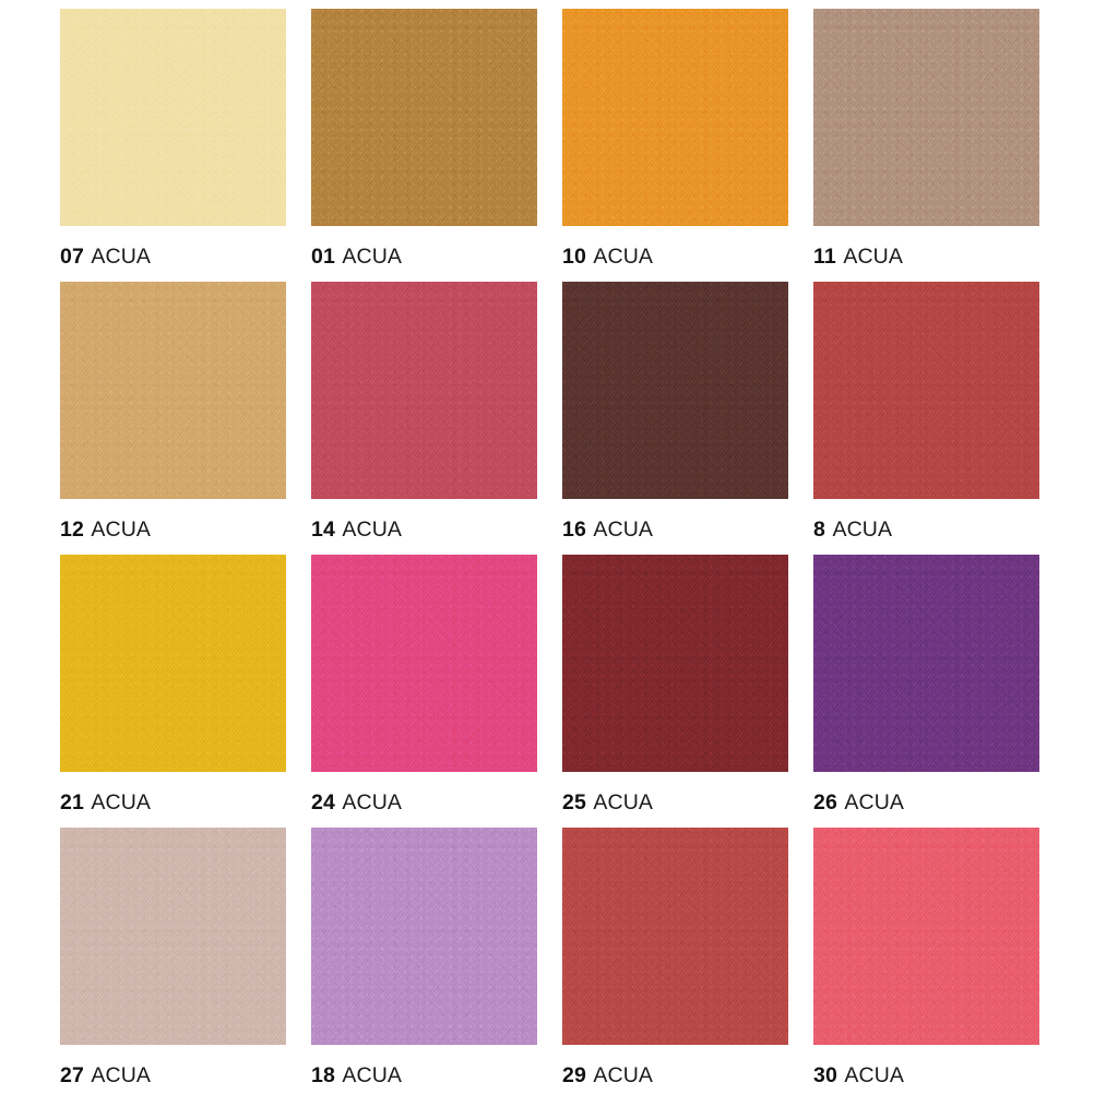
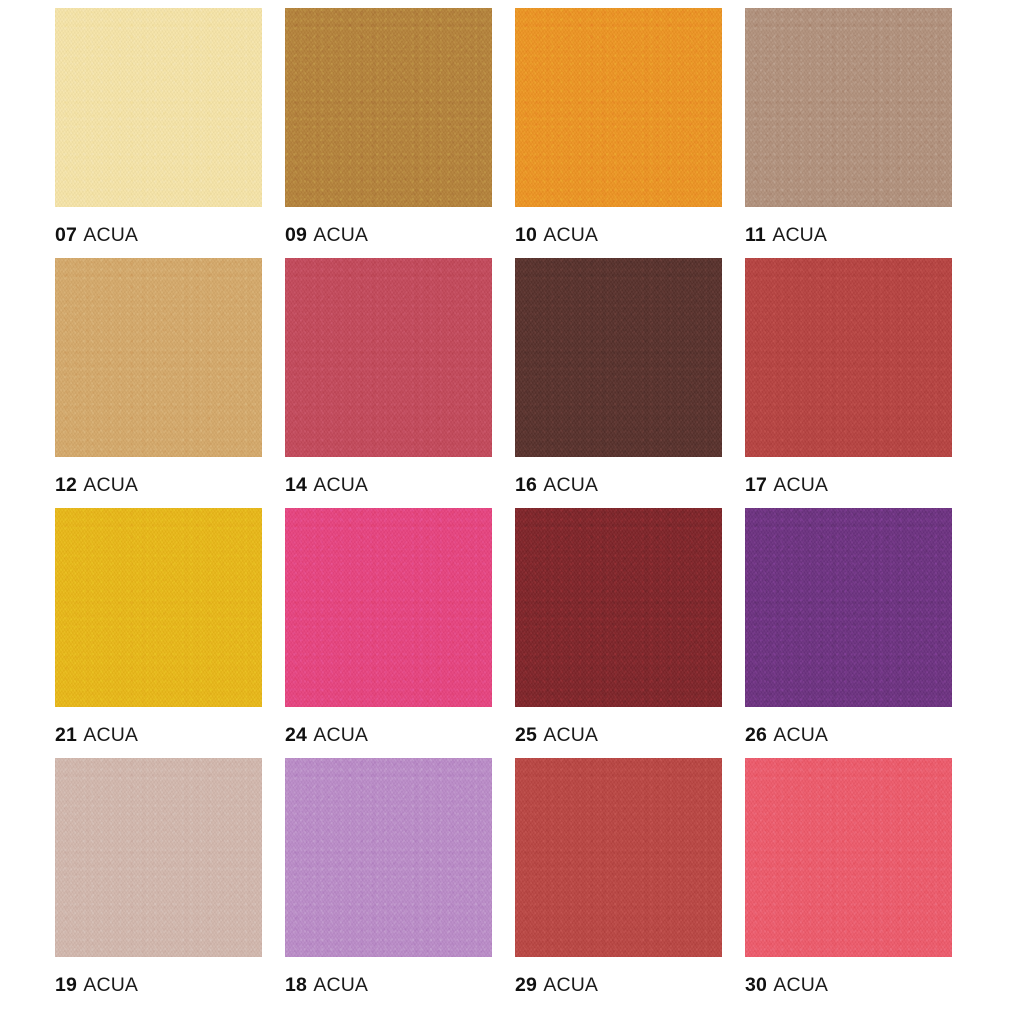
  07 ACUA
- 01 ACUA
+ 09 ACUA
  10 ACUA
  11 ACUA
  12 ACUA
  14 ACUA
  16 ACUA
- 8 ACUA
+ 17 ACUA
  21 ACUA
  24 ACUA
  25 ACUA
  26 ACUA
- 27 ACUA
+ 19 ACUA
  18 ACUA
  29 ACUA
  30 ACUA
